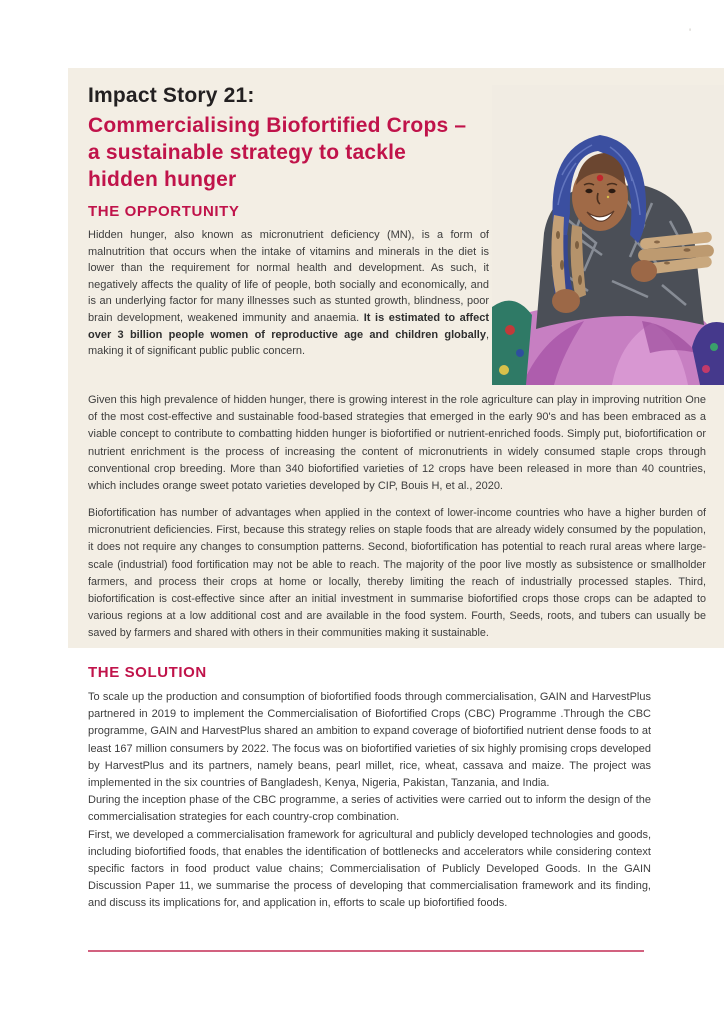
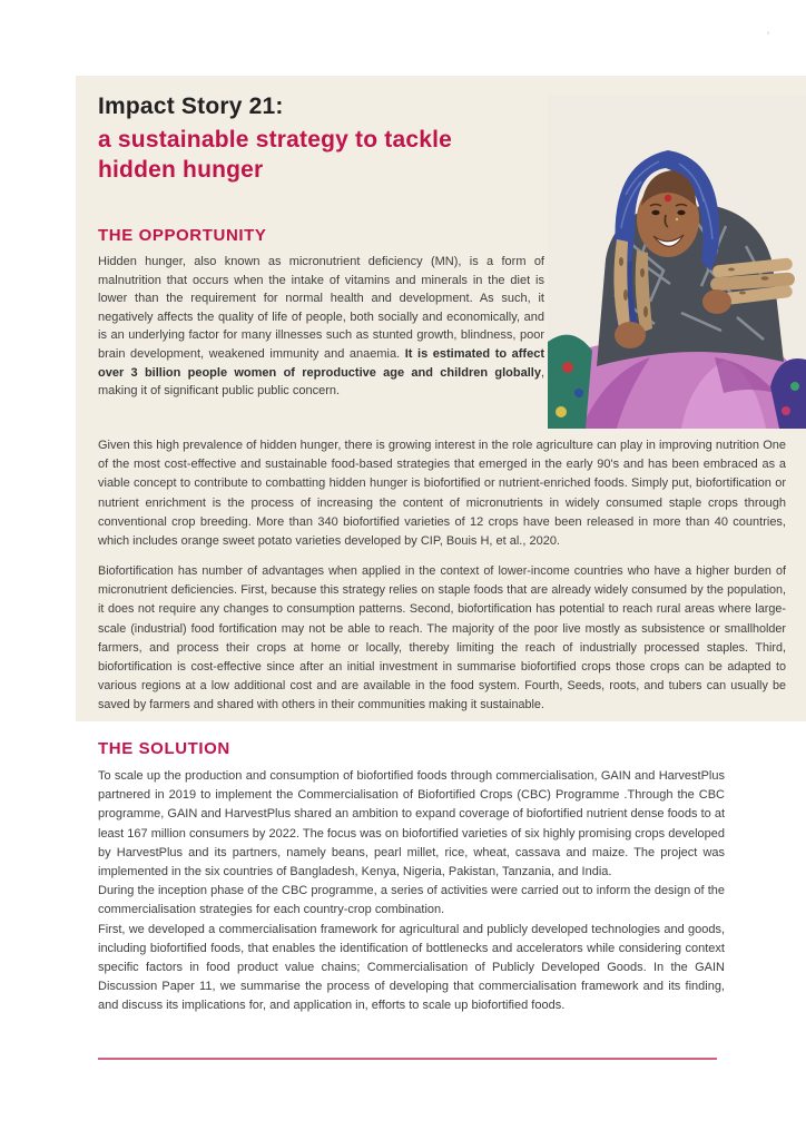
  '
  Impact Story 21:
- Commercialising Biofortified Crops –
  a sustainable strategy to tackle
  hidden hunger
  THE OPPORTUNITY
  Hidden hunger, also known as micronutrient deficiency (MN), is a form of malnutrition that occurs when the intake of vitamins and minerals in the diet is lower than the requirement for normal health and development. As such, it negatively affects the quality of life of people, both socially and economically, and is an underlying factor for many illnesses such as stunted growth, blindness, poor brain development, weakened immunity and anaemia. It is estimated to affect over 3 billion people women of reproductive age and children globally, making it of significant public public concern.
  Given this high prevalence of hidden hunger, there is growing interest in the role agriculture can play in improving nutrition One of the most cost-effective and sustainable food-based strategies that emerged in the early 90's and has been embraced as a viable concept to contribute to combatting hidden hunger is biofortified or nutrient-enriched foods. Simply put, biofortification or nutrient enrichment is the process of increasing the content of micronutrients in widely consumed staple crops through conventional crop breeding. More than 340 biofortified varieties of 12 crops have been released in more than 40 countries, which includes orange sweet potato varieties developed by CIP, Bouis H, et al., 2020.
  Biofortification has number of advantages when applied in the context of lower-income countries who have a higher burden of micronutrient deficiencies. First, because this strategy relies on staple foods that are already widely consumed by the population, it does not require any changes to consumption patterns. Second, biofortification has potential to reach rural areas where large-scale (industrial) food fortification may not be able to reach. The majority of the poor live mostly as subsistence or smallholder farmers, and process their crops at home or locally, thereby limiting the reach of industrially processed staples. Third, biofortification is cost-effective since after an initial investment in summarise biofortified crops those crops can be adapted to various regions at a low additional cost and are available in the food system. Fourth, Seeds, roots, and tubers can usually be saved by farmers and shared with others in their communities making it sustainable.
  THE SOLUTION
  To scale up the production and consumption of biofortified foods through commercialisation, GAIN and HarvestPlus partnered in 2019 to implement the Commercialisation of Biofortified Crops (CBC) Programme .Through the CBC programme, GAIN and HarvestPlus shared an ambition to expand coverage of biofortified nutrient dense foods to at least 167 million consumers by 2022. The focus was on biofortified varieties of six highly promising crops developed by HarvestPlus and its partners, namely beans, pearl millet, rice, wheat, cassava and maize. The project was implemented in the six countries of Bangladesh, Kenya, Nigeria, Pakistan, Tanzania, and India.
  During the inception phase of the CBC programme, a series of activities were carried out to inform the design of the commercialisation strategies for each country-crop combination.
  First, we developed a commercialisation framework for agricultural and publicly developed technologies and goods, including biofortified foods, that enables the identification of bottlenecks and accelerators while considering context specific factors in food product value chains; Commercialisation of Publicly Developed Goods. In the GAIN Discussion Paper 11, we summarise the process of developing that commercialisation framework and its finding, and discuss its implications for, and application in, efforts to scale up biofortified foods.
